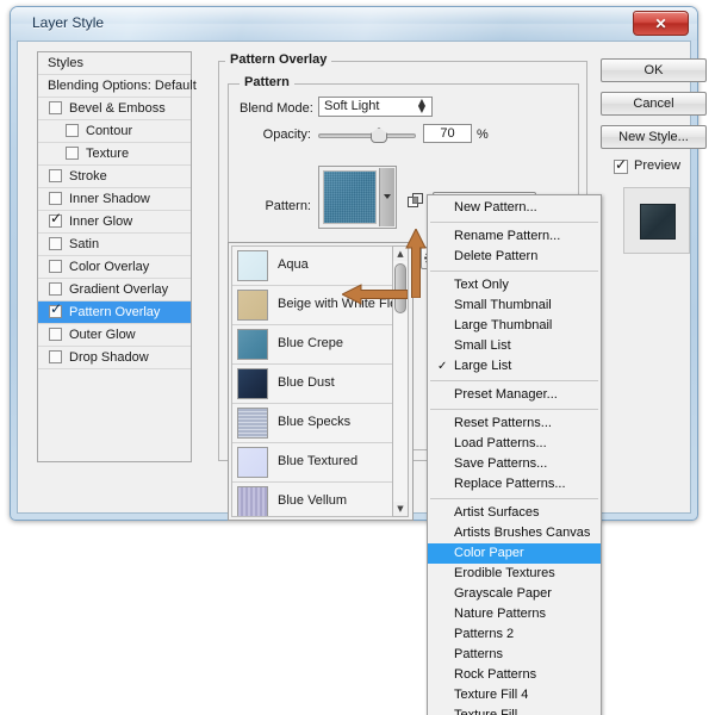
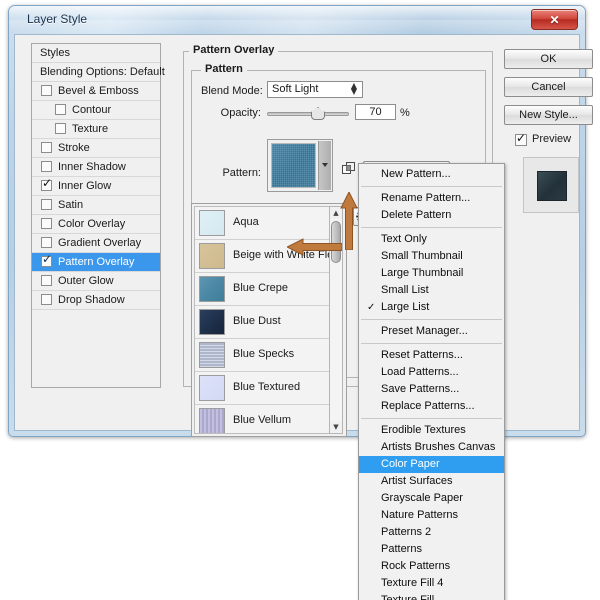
  Layer Style
  ✕
  Styles
  Blending Options: Default
  Bevel & Emboss
  Contour
  Texture
  Stroke
  Inner Shadow
  Inner Glow
  Satin
  Color Overlay
  Gradient Overlay
  Pattern Overlay
  Outer Glow
  Drop Shadow
  Pattern Overlay
  Pattern
  Blend Mode:
  Soft Light
  ▲
  ▼
  Opacity:
  70
  %
  Pattern:
  Aqua
  Beige with White Fl
  Blue Crepe
  Blue Dust
  Blue Specks
  Blue Textured
  Blue Vellum
  ▲
  ▼
  OK
  Cancel
  New Style...
  Preview
  New Pattern...
  Rename Pattern...
  Delete Pattern
  Text Only
  Small Thumbnail
  Large Thumbnail
  Small List
  ✓
  Large List
  Preset Manager...
  Reset Patterns...
  Load Patterns...
  Save Patterns...
  Replace Patterns...
- Artist Surfaces
+ Erodible Textures
  Artists Brushes Canvas
  Color Paper
- Erodible Textures
+ Artist Surfaces
  Grayscale Paper
  Nature Patterns
  Patterns 2
  Patterns
  Rock Patterns
  Texture Fill 4
